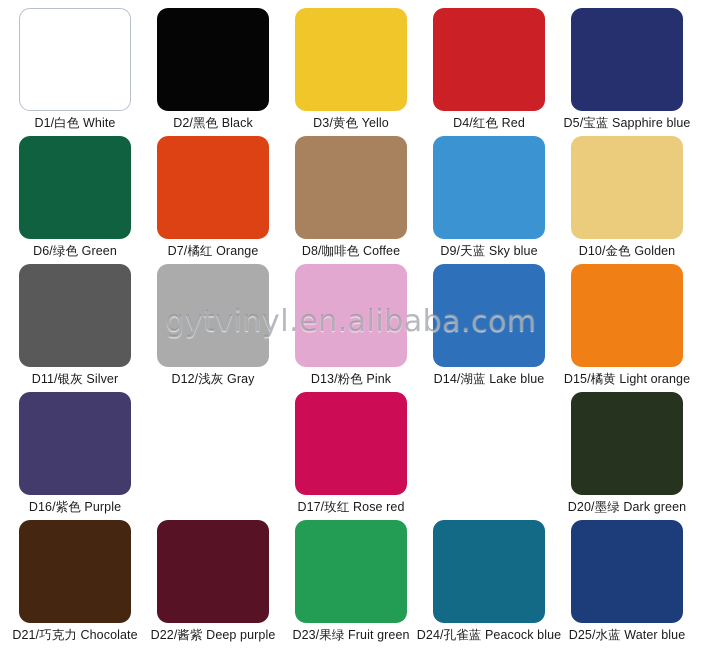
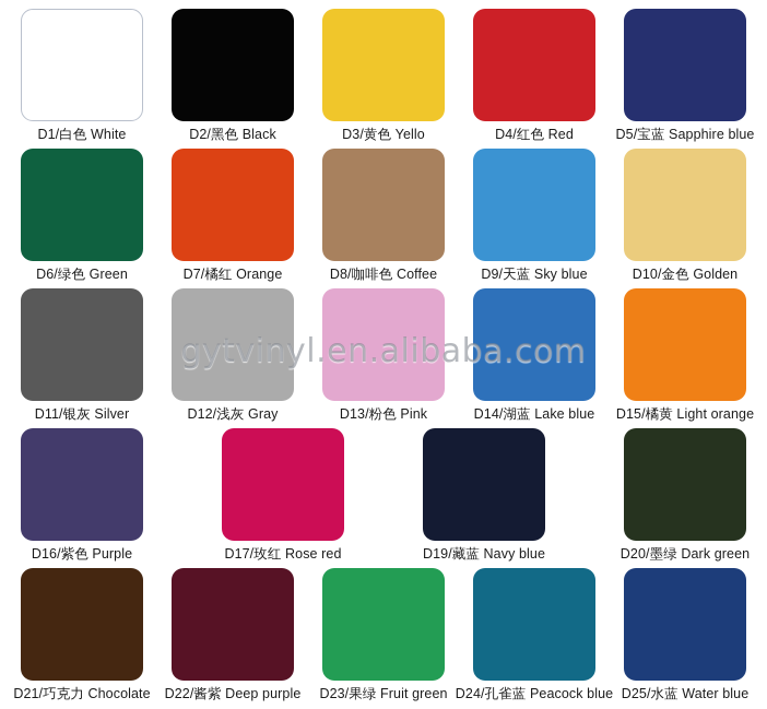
  D1/白色 White
  D2/黑色 Black
  D3/黄色 Yello
  D4/红色 Red
  D5/宝蓝 Sapphire blue
  D6/绿色 Green
  D7/橘红 Orange
  D8/咖啡色 Coffee
  D9/天蓝 Sky blue
  D10/金色 Golden
  D11/银灰 Silver
  D12/浅灰 Gray
  D13/粉色 Pink
  D14/湖蓝 Lake blue
  D15/橘黄 Light orange
  D16/紫色 Purple
  D17/玫红 Rose red
+ D19/藏蓝 Navy blue
  D20/墨绿 Dark green
  D21/巧克力 Chocolate
  D22/酱紫 Deep purple
  D23/果绿 Fruit green
  D24/孔雀蓝 Peacock blue
  D25/水蓝 Water blue
  gytvinyl.en.alibaba.com
